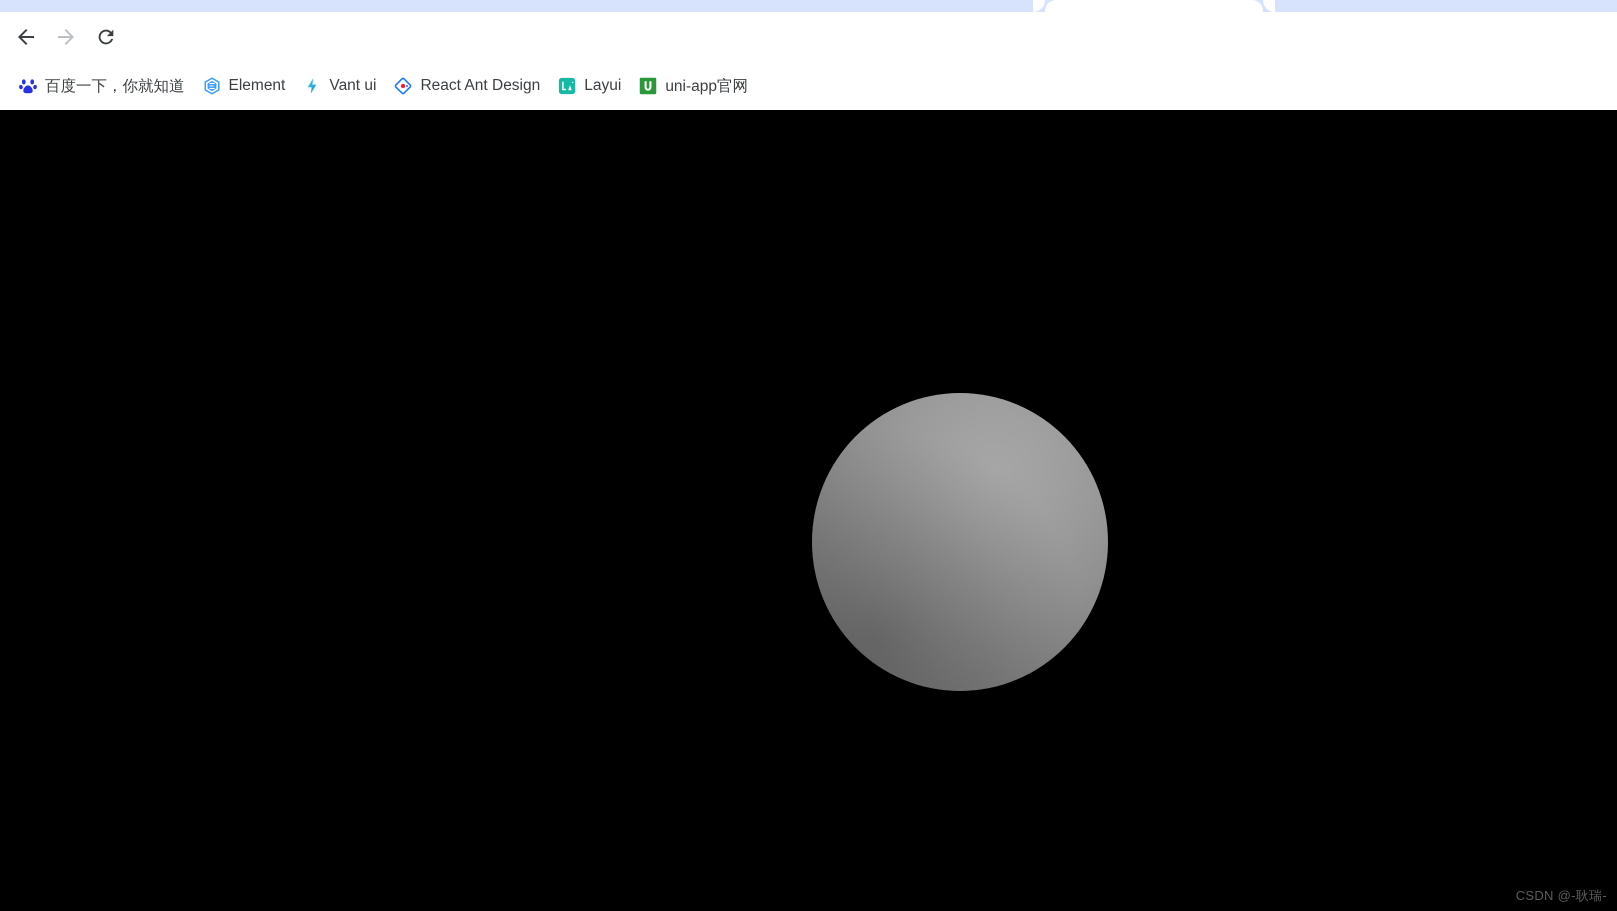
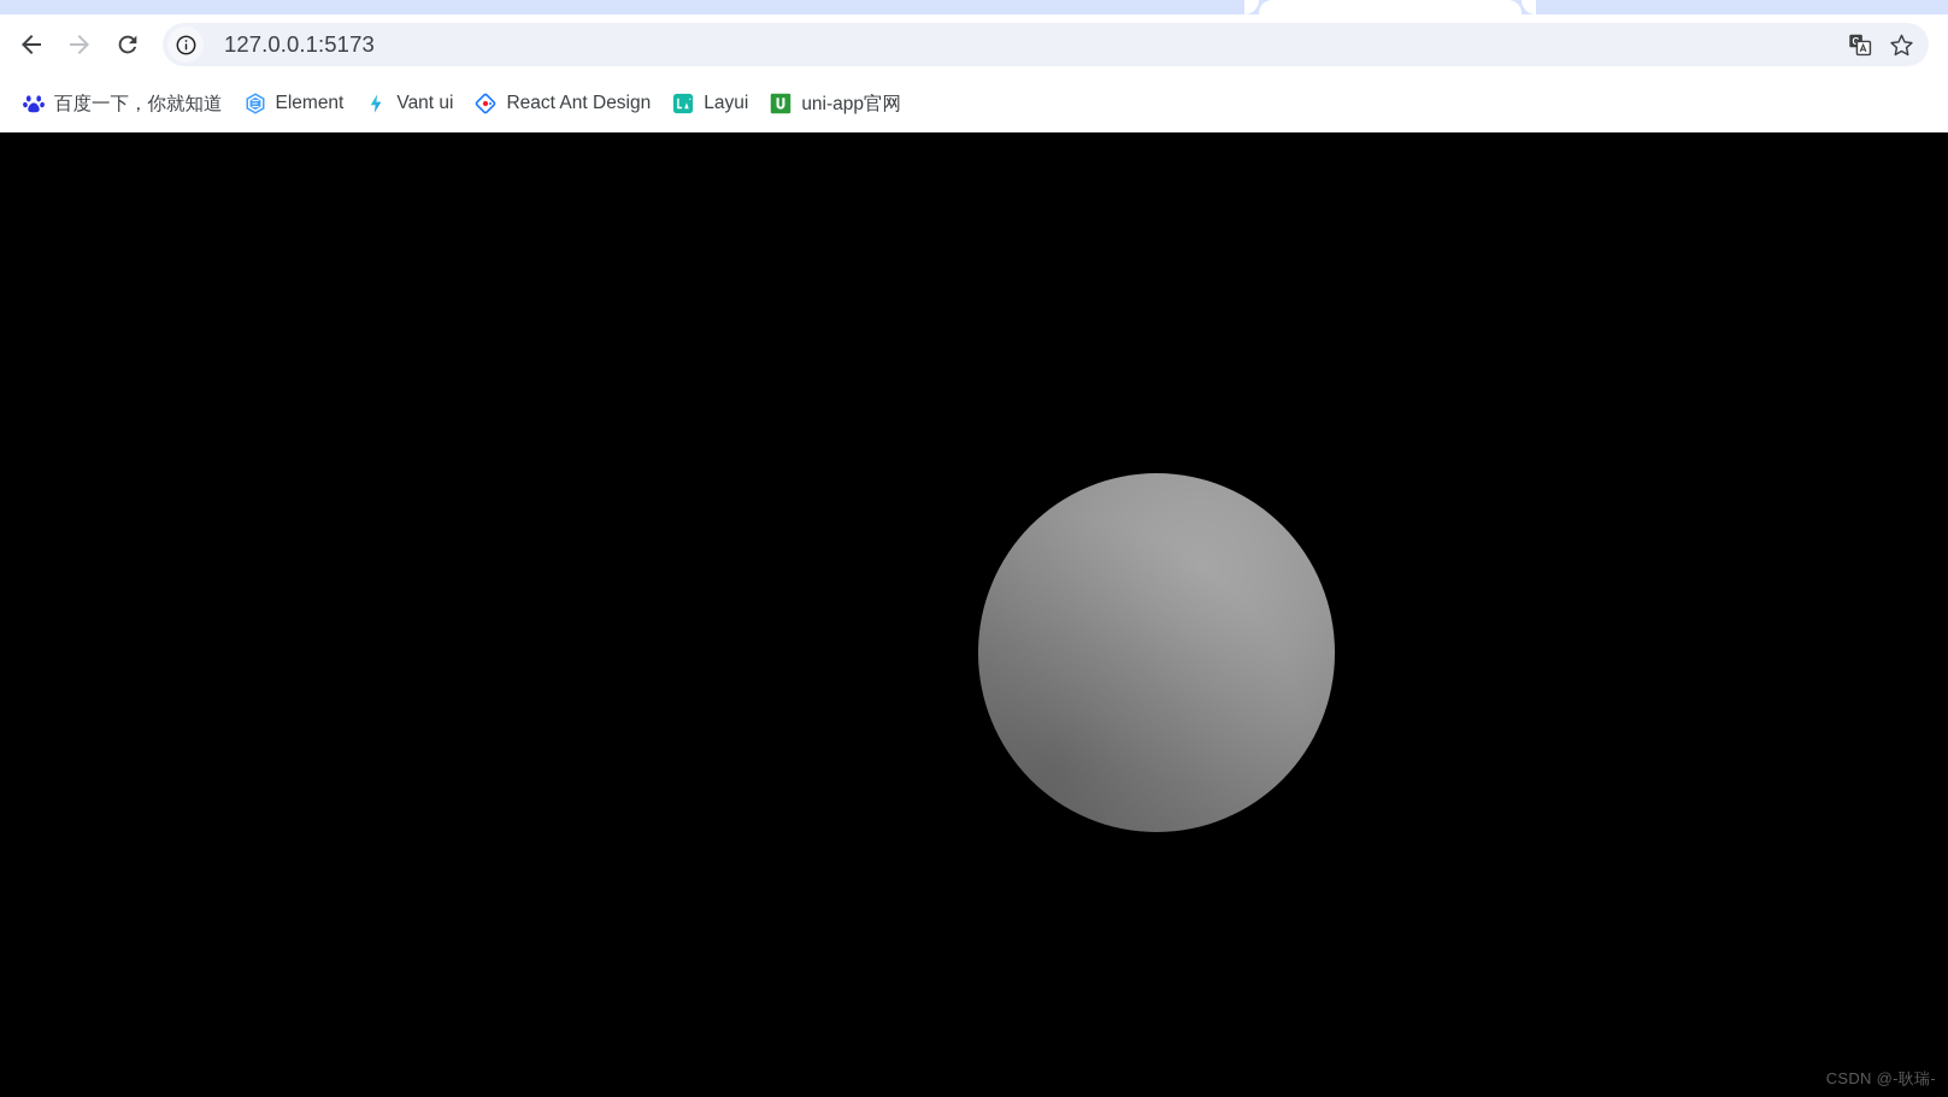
+ 127.0.0.1:5173
+ G
  百度一下，你就知道
  Element
  Vant ui
  React Ant Design
  Layui
  uni-app官网
  CSDN @-耿瑞-
